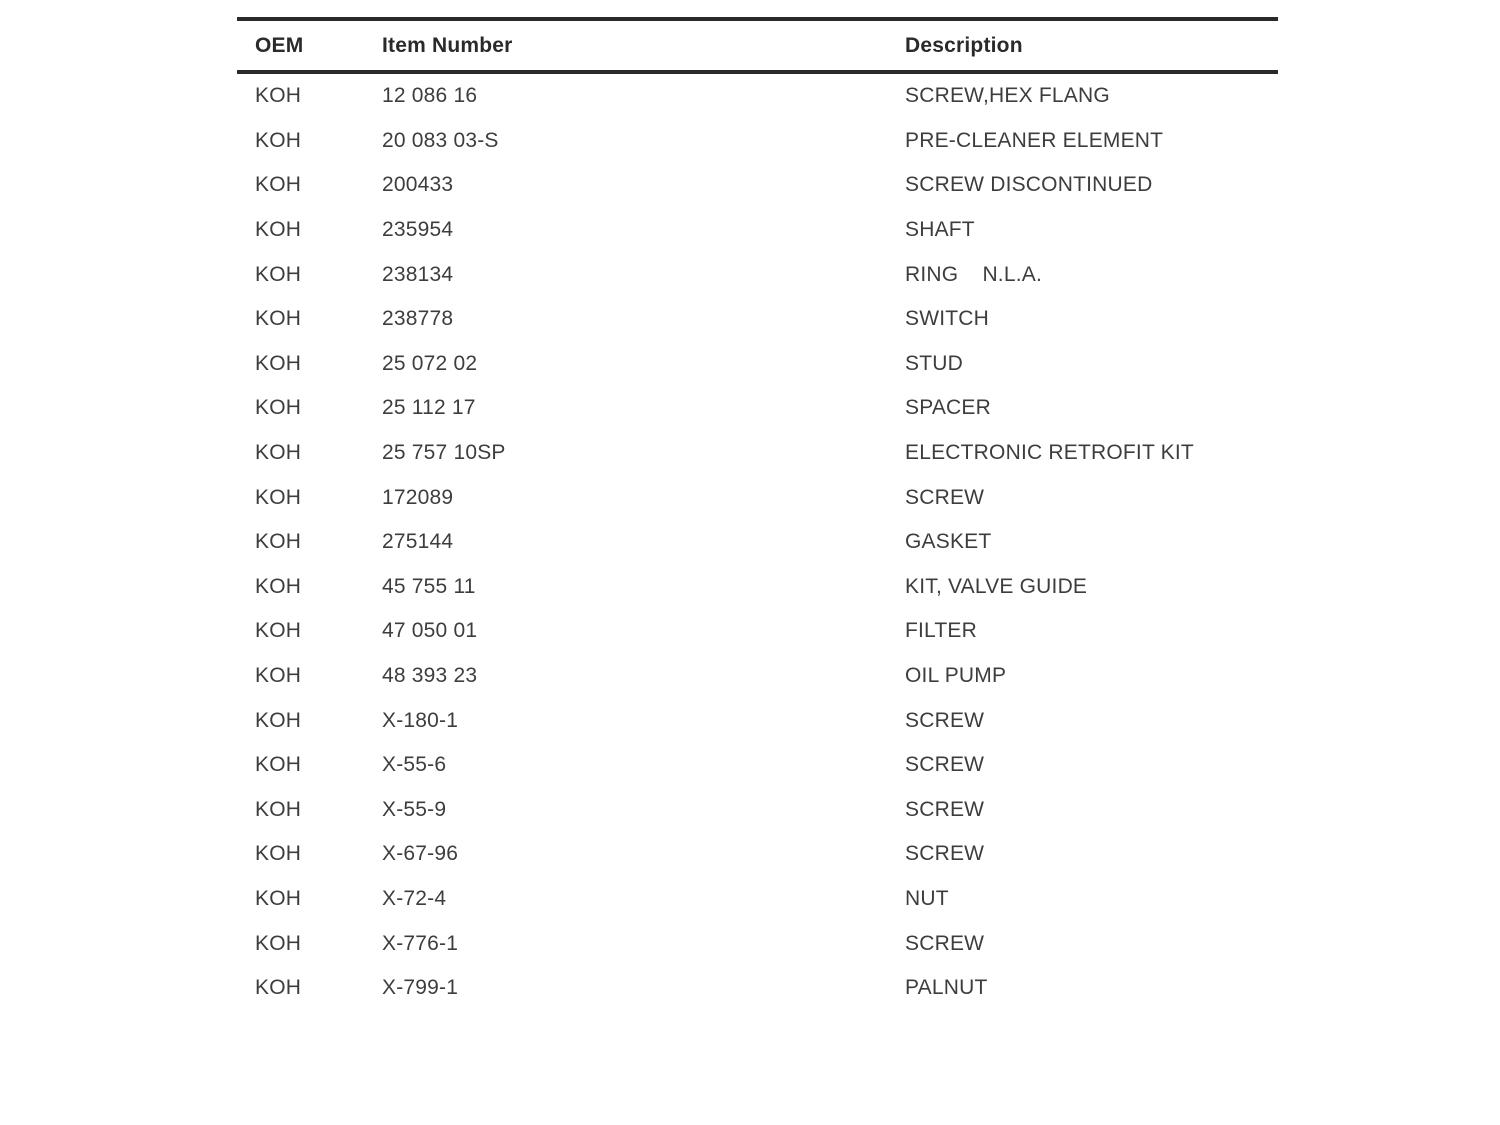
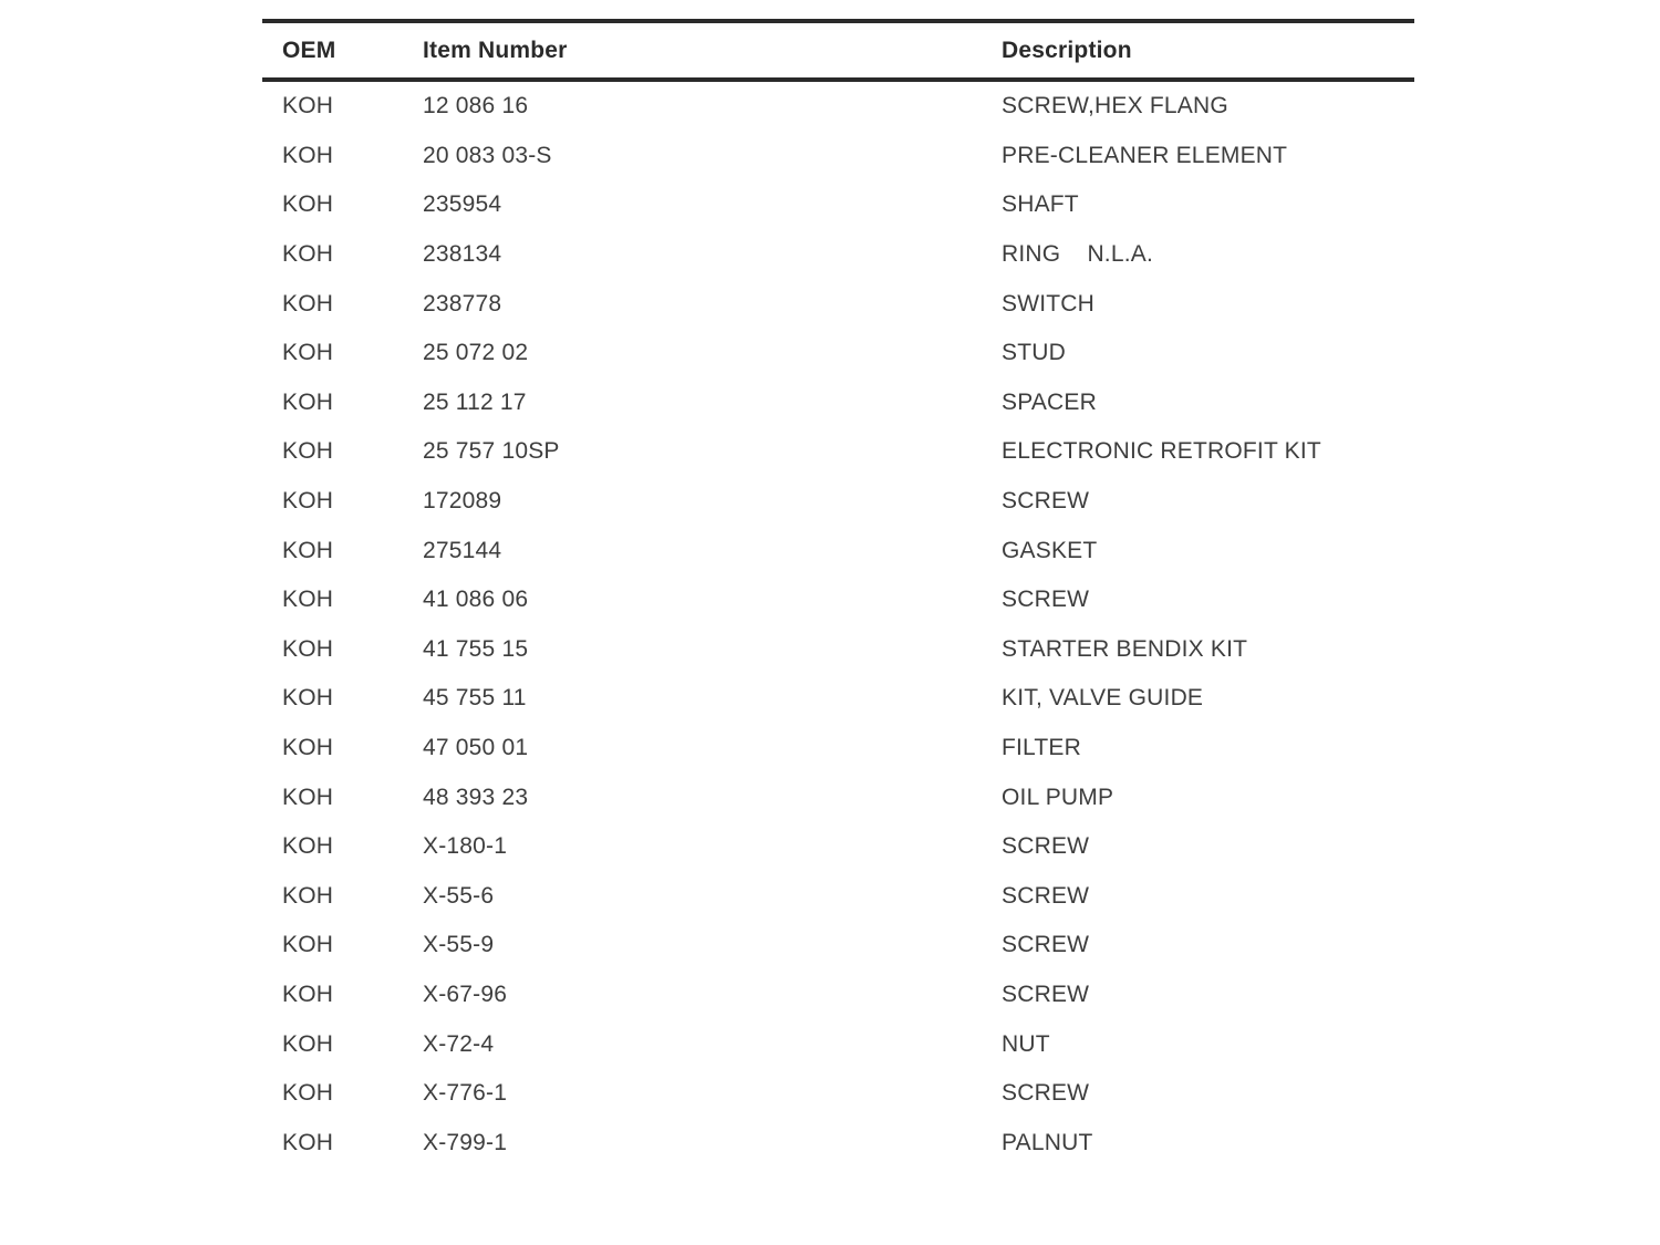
  OEM	Item Number	Description
  KOH	12 086 16	SCREW,HEX FLANG
  KOH	20 083 03-S	PRE-CLEANER ELEMENT
- KOH	200433	SCREW DISCONTINUED
  KOH	235954	SHAFT
  KOH	238134	RING N.L.A.
  KOH	238778	SWITCH
  KOH	25 072 02	STUD
  KOH	25 112 17	SPACER
  KOH	25 757 10SP	ELECTRONIC RETROFIT KIT
  KOH	172089	SCREW
  KOH	275144	GASKET
+ KOH	41 086 06	SCREW
+ KOH	41 755 15	STARTER BENDIX KIT
  KOH	45 755 11	KIT, VALVE GUIDE
  KOH	47 050 01	FILTER
  KOH	48 393 23	OIL PUMP
  KOH	X-180-1	SCREW
  KOH	X-55-6	SCREW
  KOH	X-55-9	SCREW
  KOH	X-67-96	SCREW
  KOH	X-72-4	NUT
  KOH	X-776-1	SCREW
  KOH	X-799-1	PALNUT
